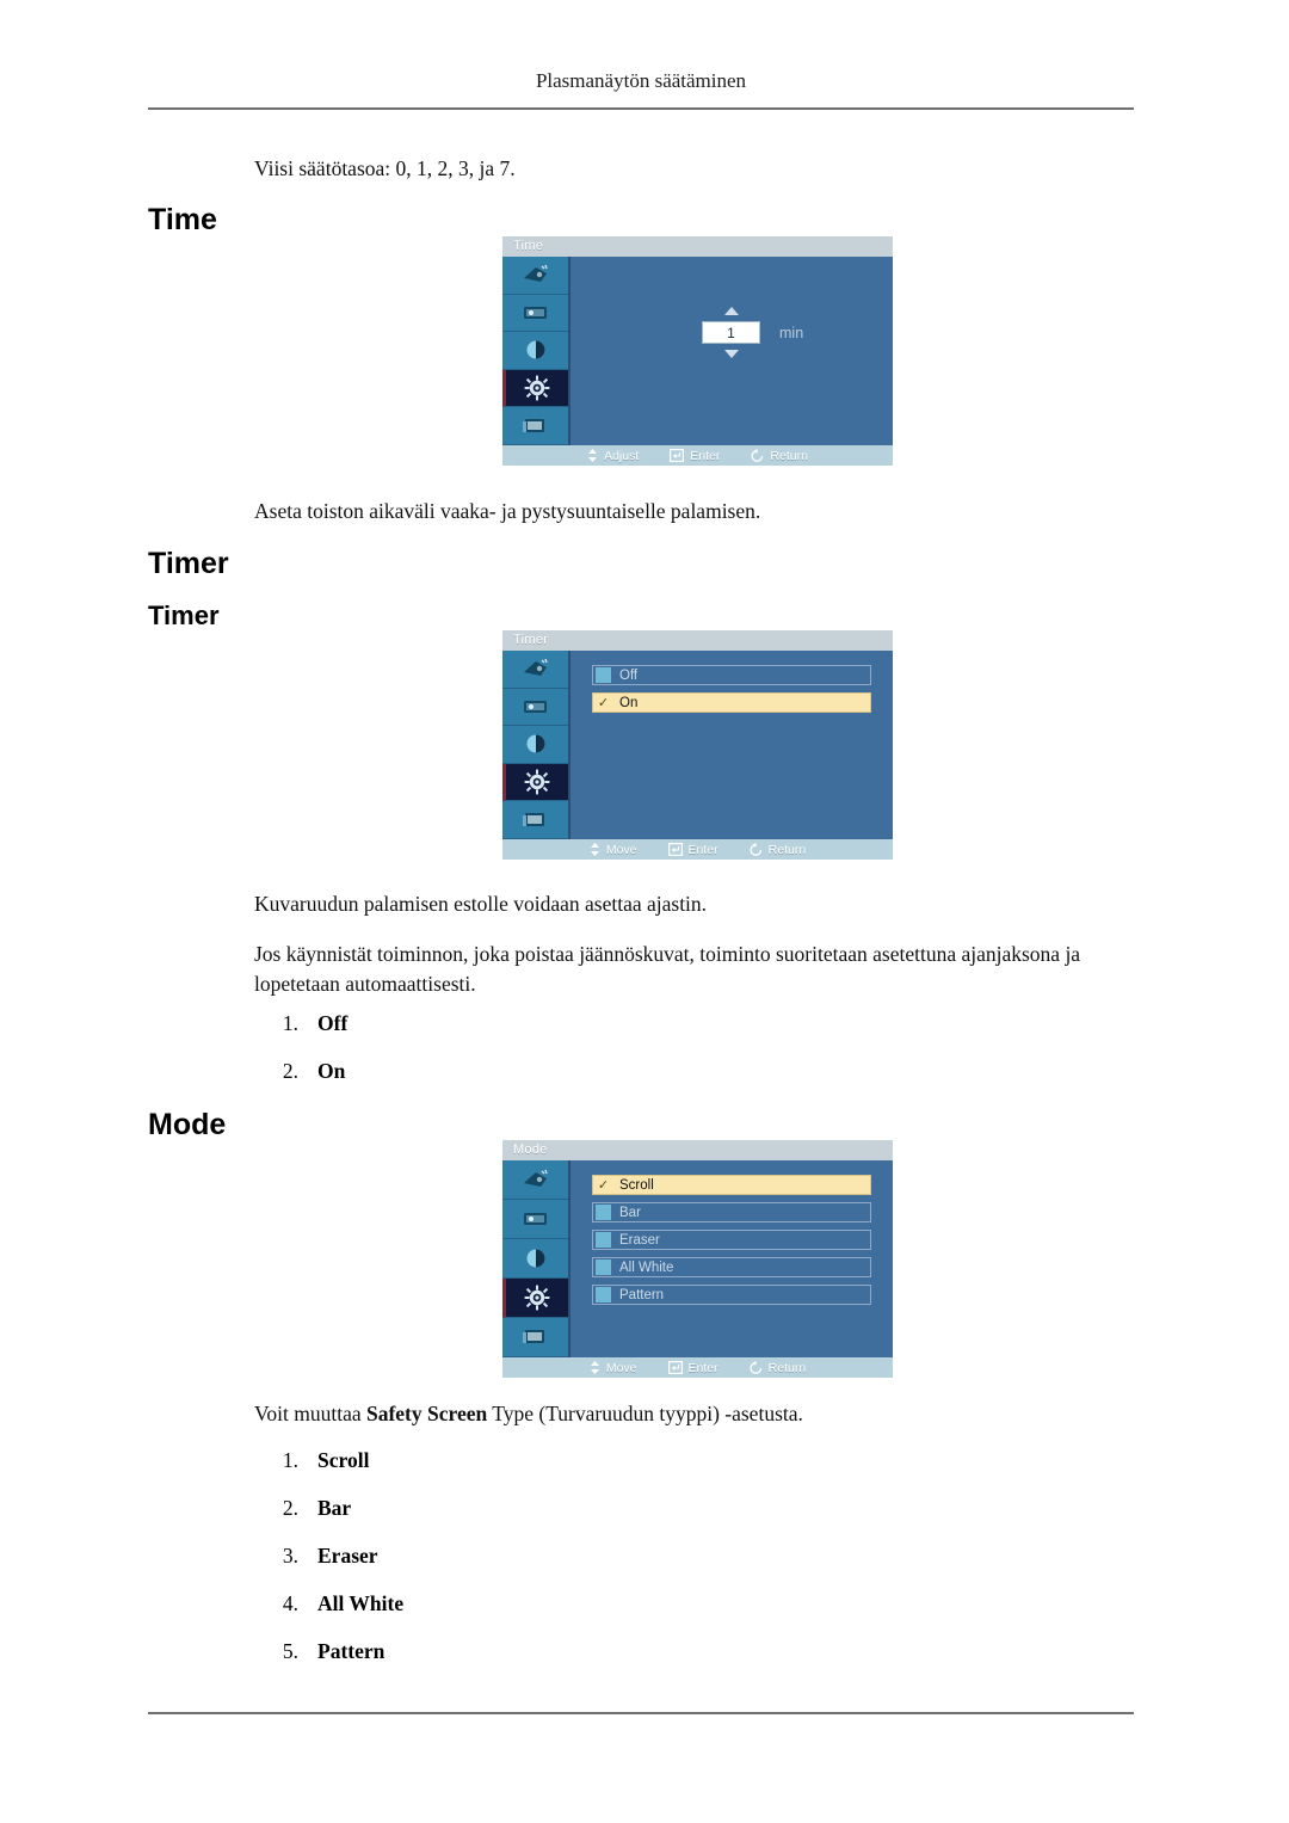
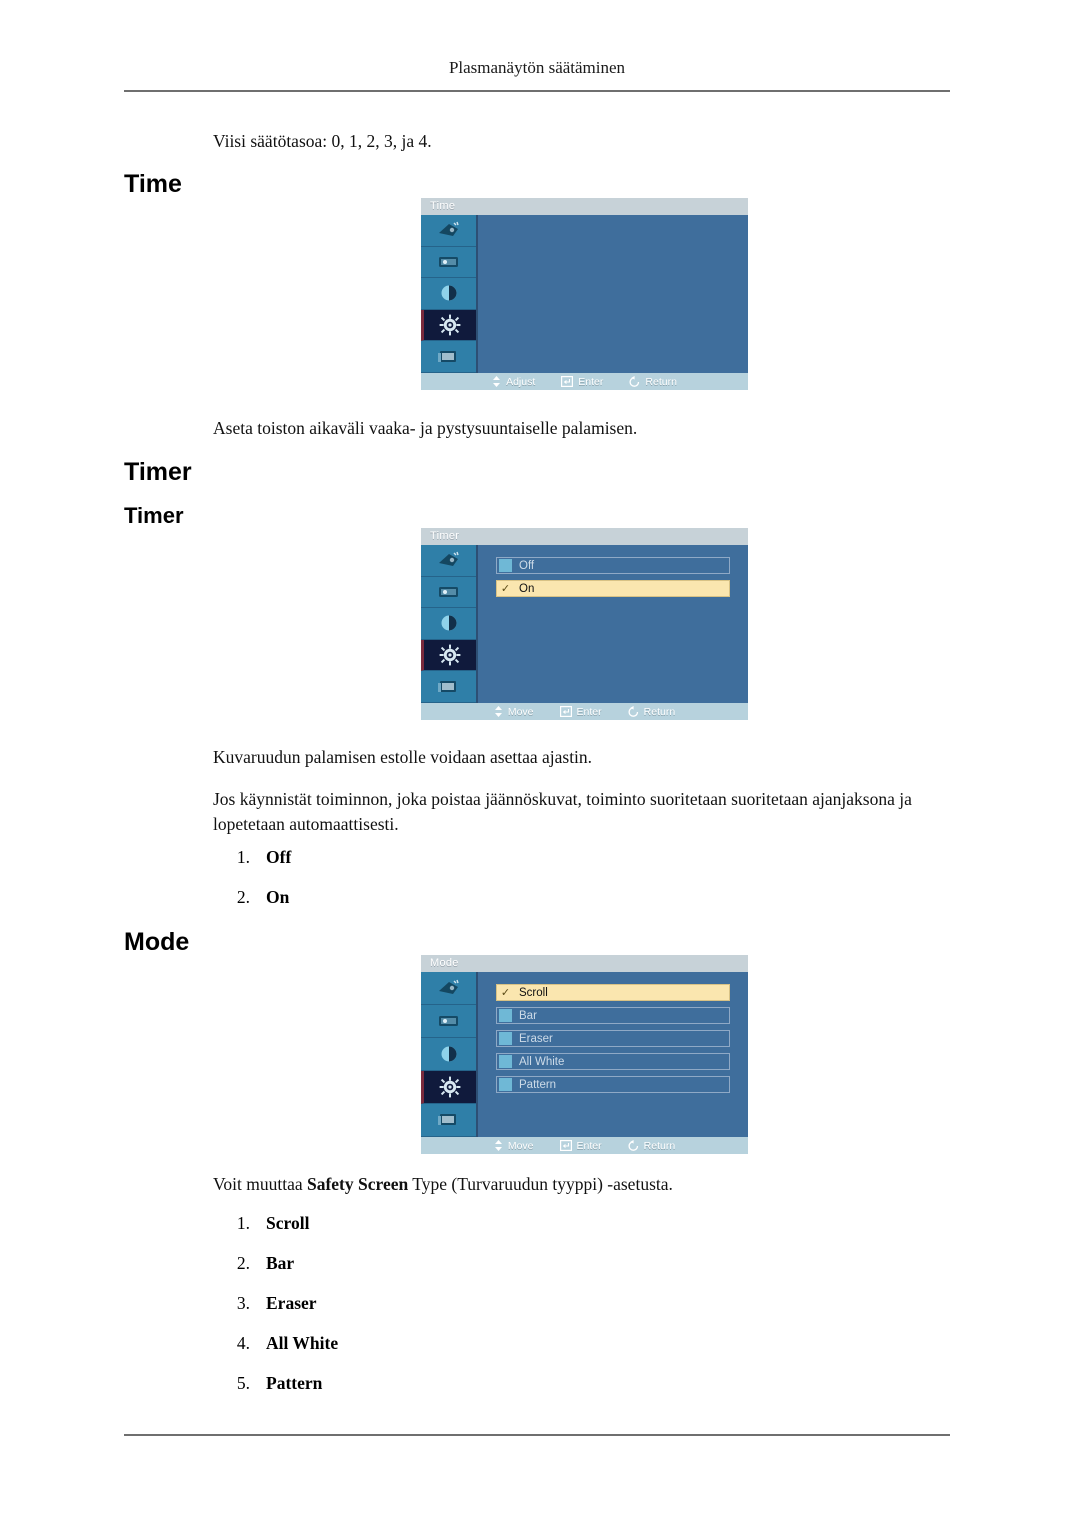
  Plasmanäytön säätäminen
- Viisi säätötasoa: 0, 1, 2, 3, ja 7.
+ Viisi säätötasoa: 0, 1, 2, 3, ja 4.
  Time
  Time
- 1
- min
  Adjust
  Enter
  Return
  Aseta toiston aikaväli vaaka- ja pystysuuntaiselle palamisen.
  Timer
  Timer
  Timer
  Off
  ✓
  On
  Move
  Enter
  Return
  Kuvaruudun palamisen estolle voidaan asettaa ajastin.
- Jos käynnistät toiminnon, joka poistaa jäännöskuvat, toiminto suoritetaan asetettuna ajanjaksona ja lopetetaan automaattisesti.
+ Jos käynnistät toiminnon, joka poistaa jäännöskuvat, toiminto suoritetaan suoritetaan ajanjaksona ja lopetetaan automaattisesti.
  1.
  Off
  2.
  On
  Mode
  Mode
  ✓
  Scroll
  Bar
  Eraser
  All White
  Pattern
  Move
  Enter
  Return
  Voit muuttaa Safety Screen Type (Turvaruudun tyyppi) -asetusta.
  1.
  Scroll
  2.
  Bar
  3.
  Eraser
  4.
  All White
  5.
  Pattern
